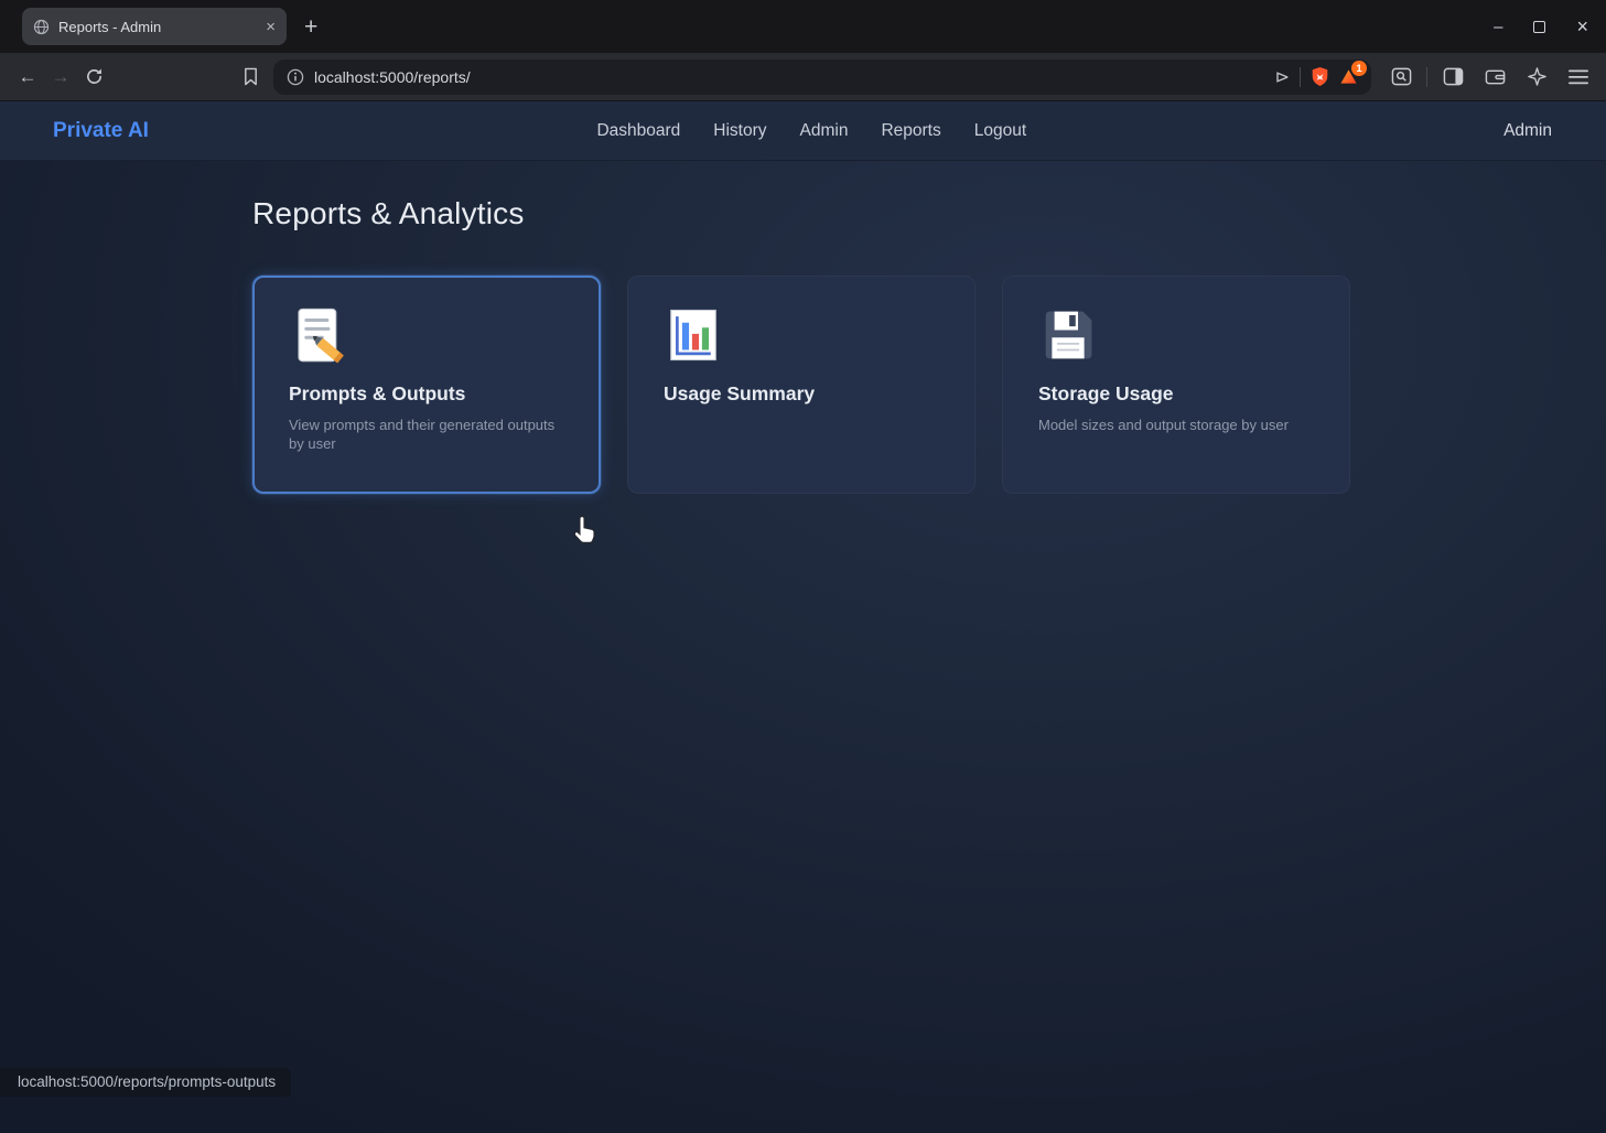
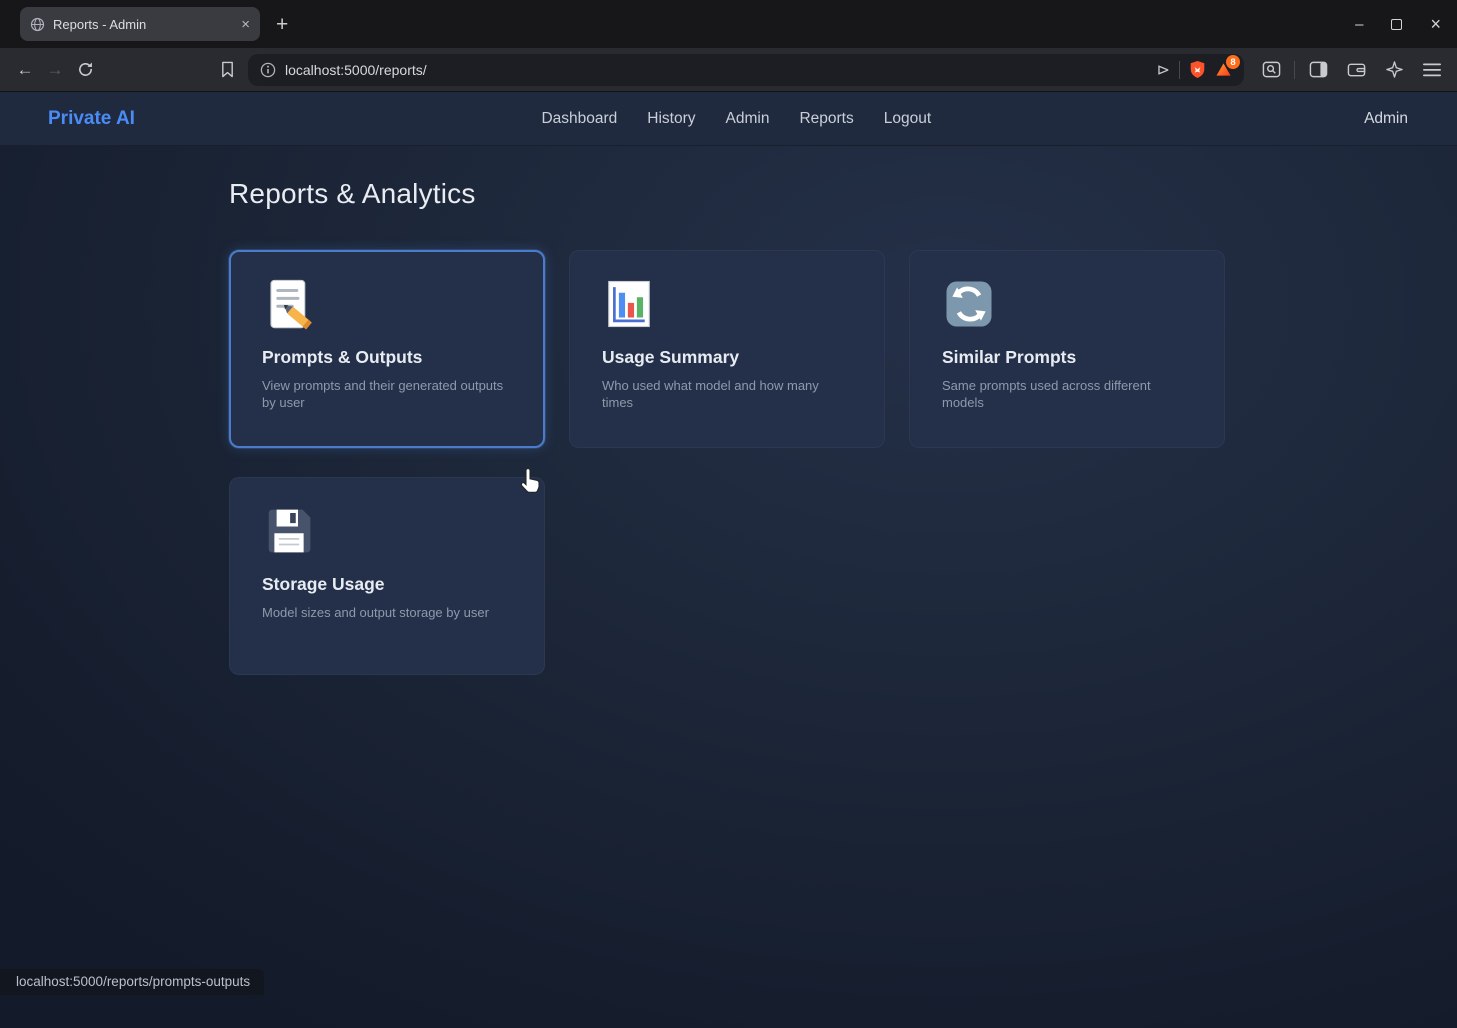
  Reports - Admin
  ×
  +
  –
  ×
  ←
  →
  localhost:5000/reports/
  ⊳
- 1
+ 8
  Private AI
  Dashboard
  History
  Admin
  Reports
  Logout
  Admin
  Reports & Analytics
  Prompts & Outputs
  View prompts and their generated outputs by user
  Usage Summary
+ Who used what model and how many times
+ Similar Prompts
+ Same prompts used across different models
  Storage Usage
  Model sizes and output storage by user
  localhost:5000/reports/prompts-outputs
